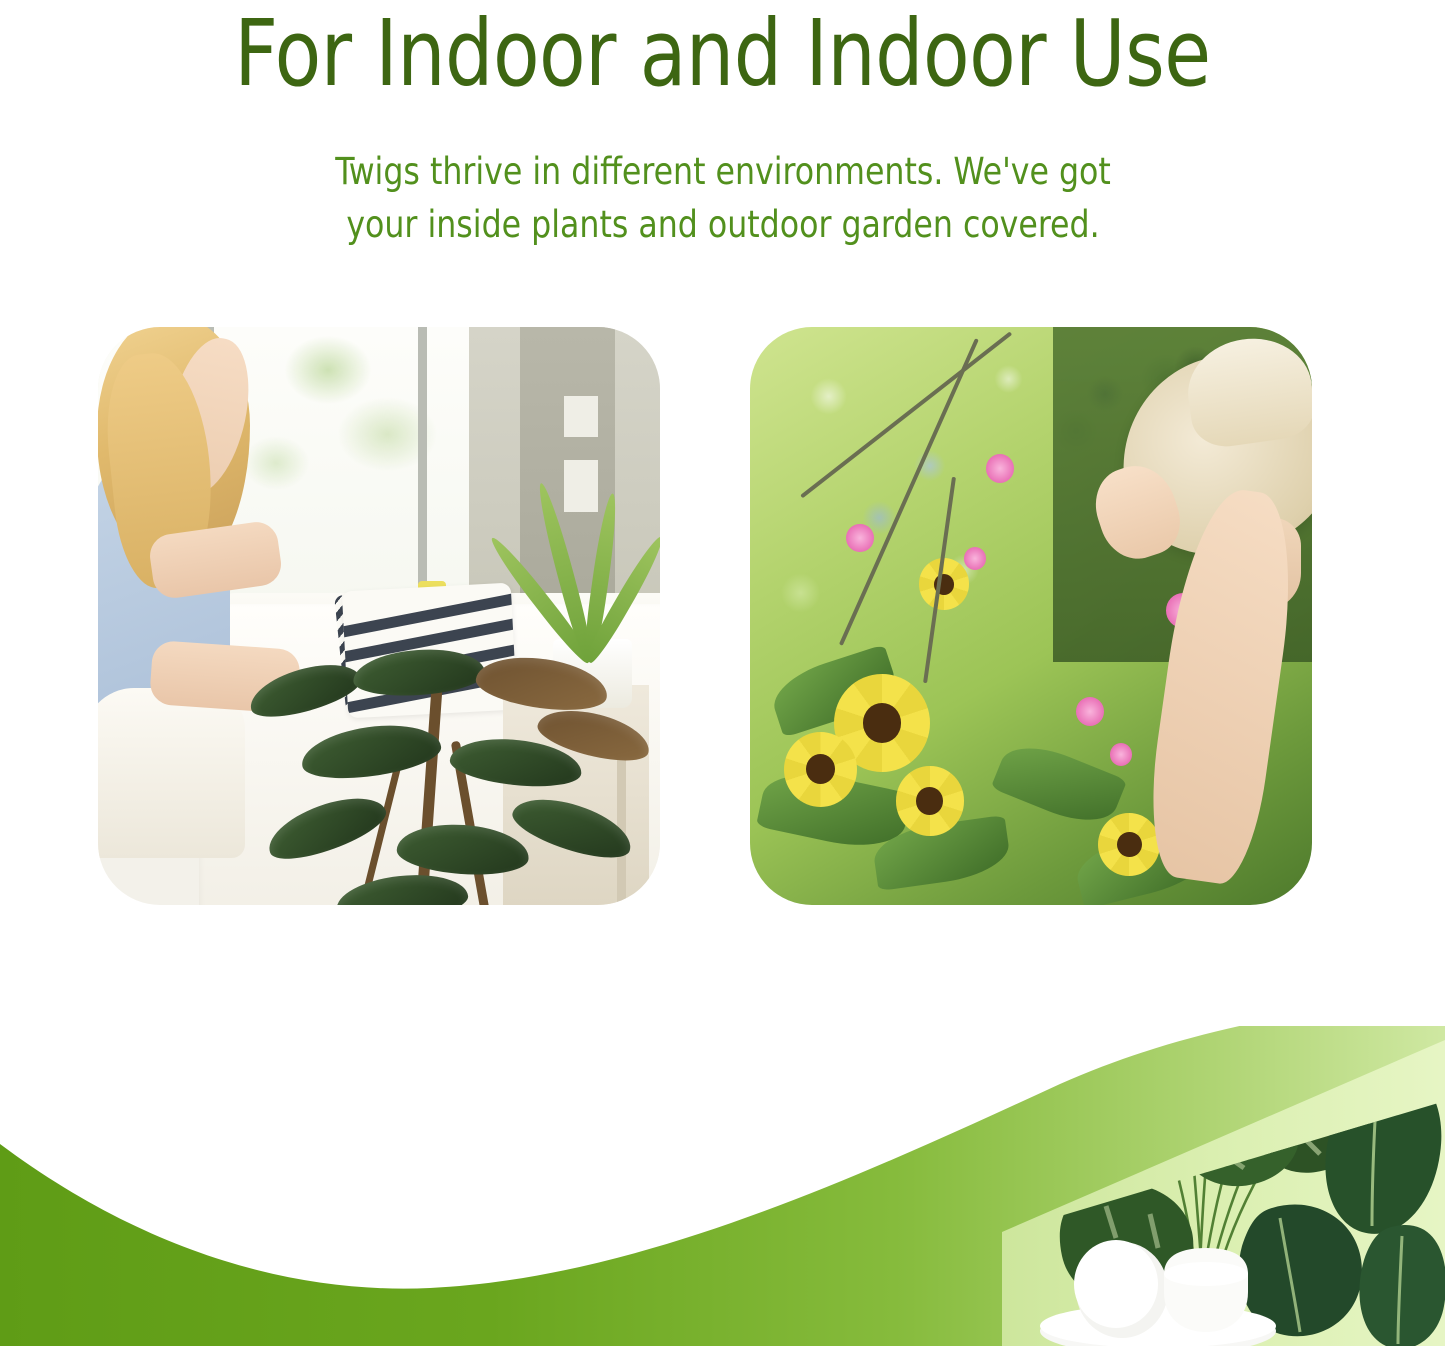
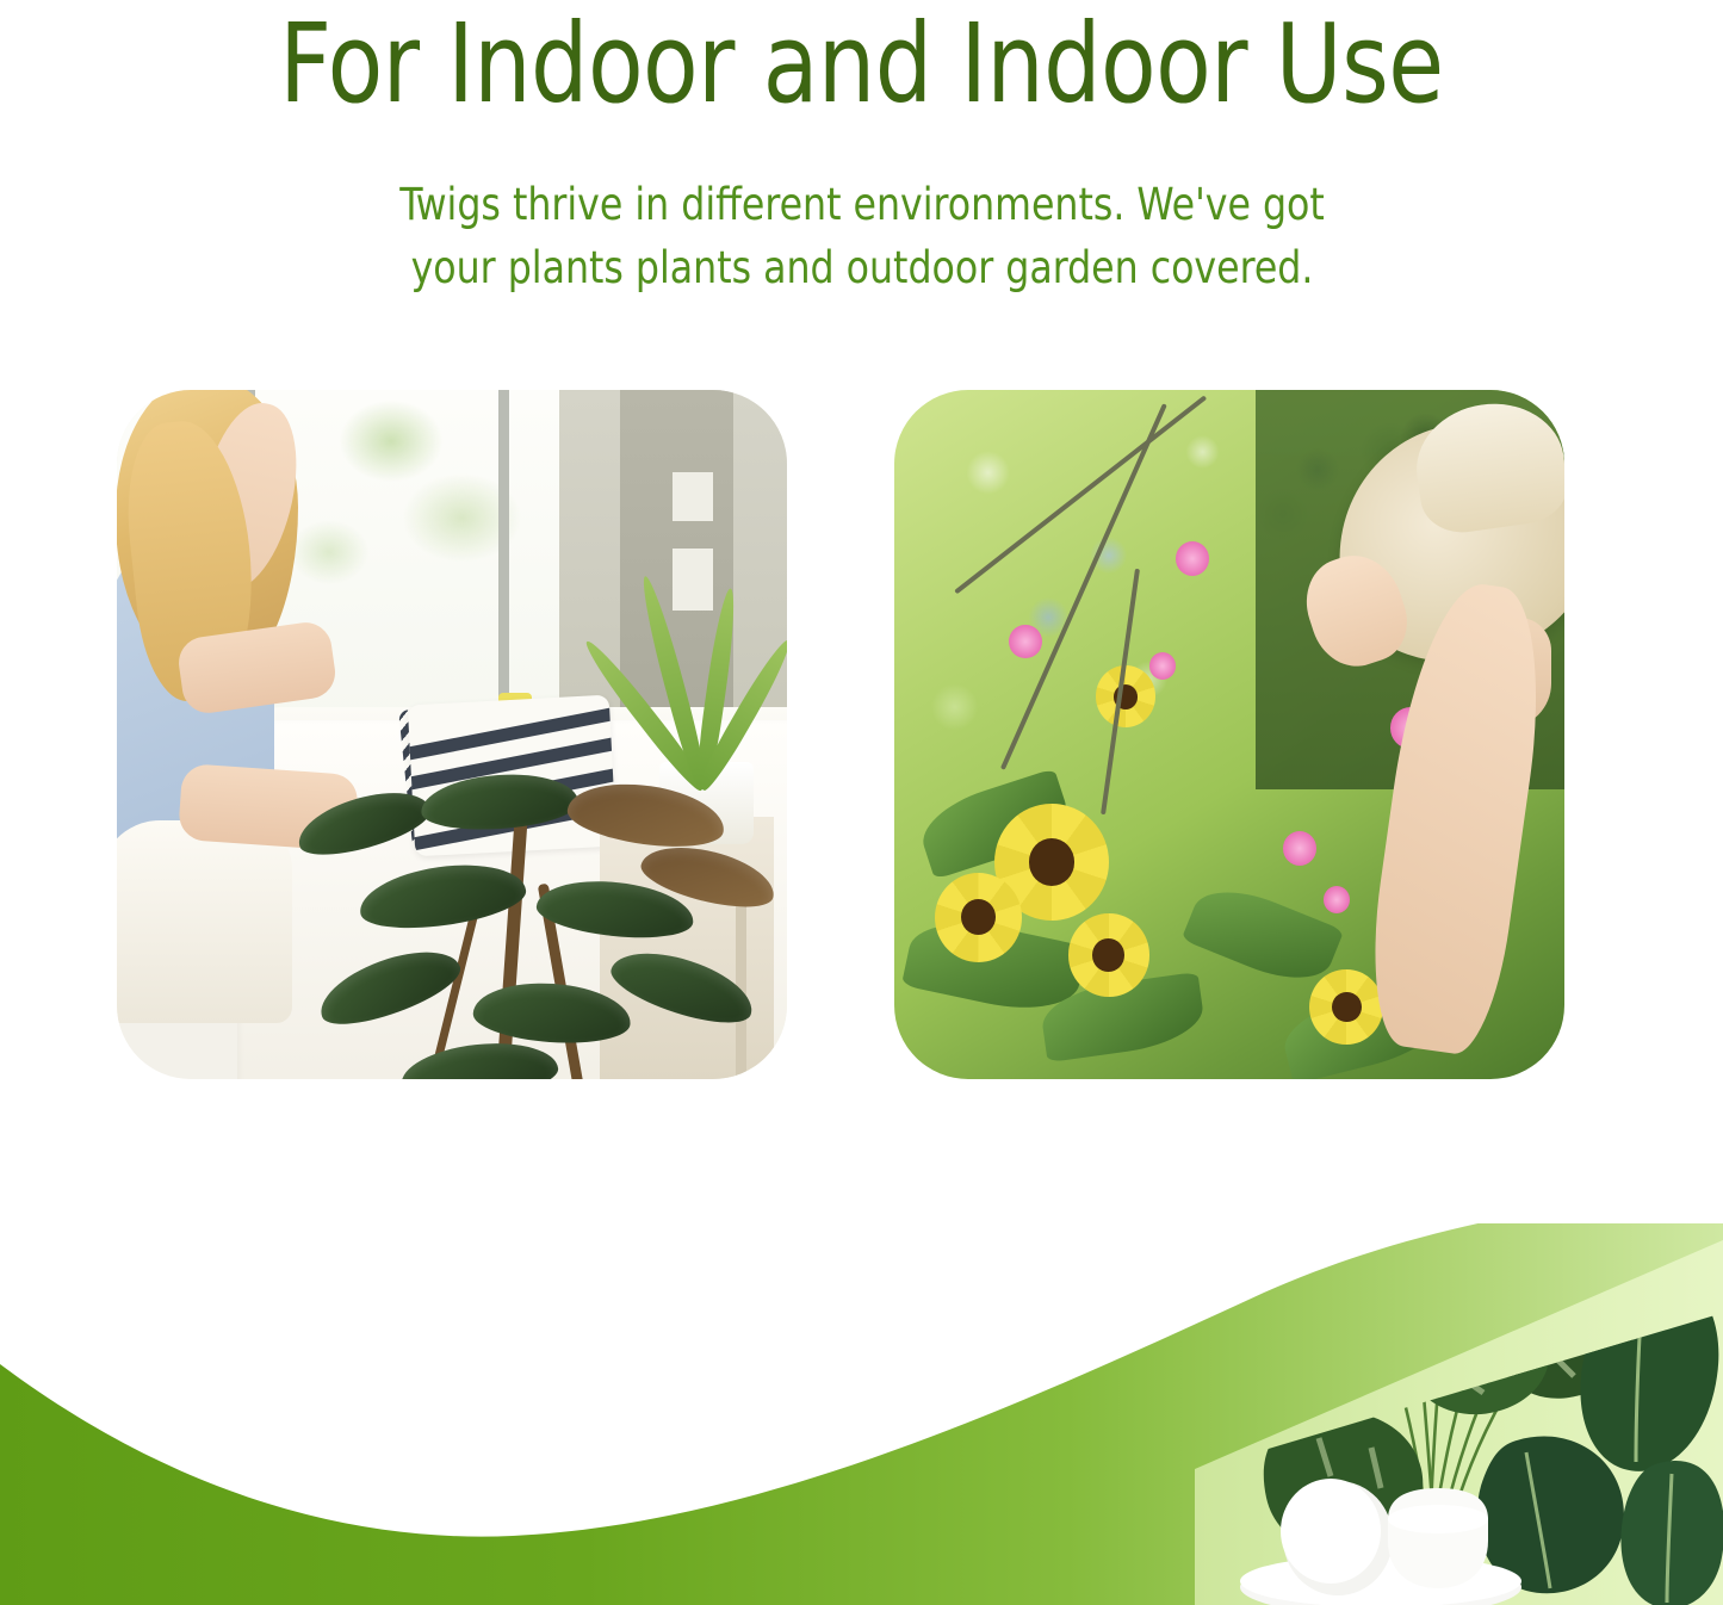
  For Indoor and Indoor Use
- Twigs thrive in different environments. We've got your inside plants and outdoor garden covered.
+ Twigs thrive in different environments. We've got your plants plants and outdoor garden covered.
